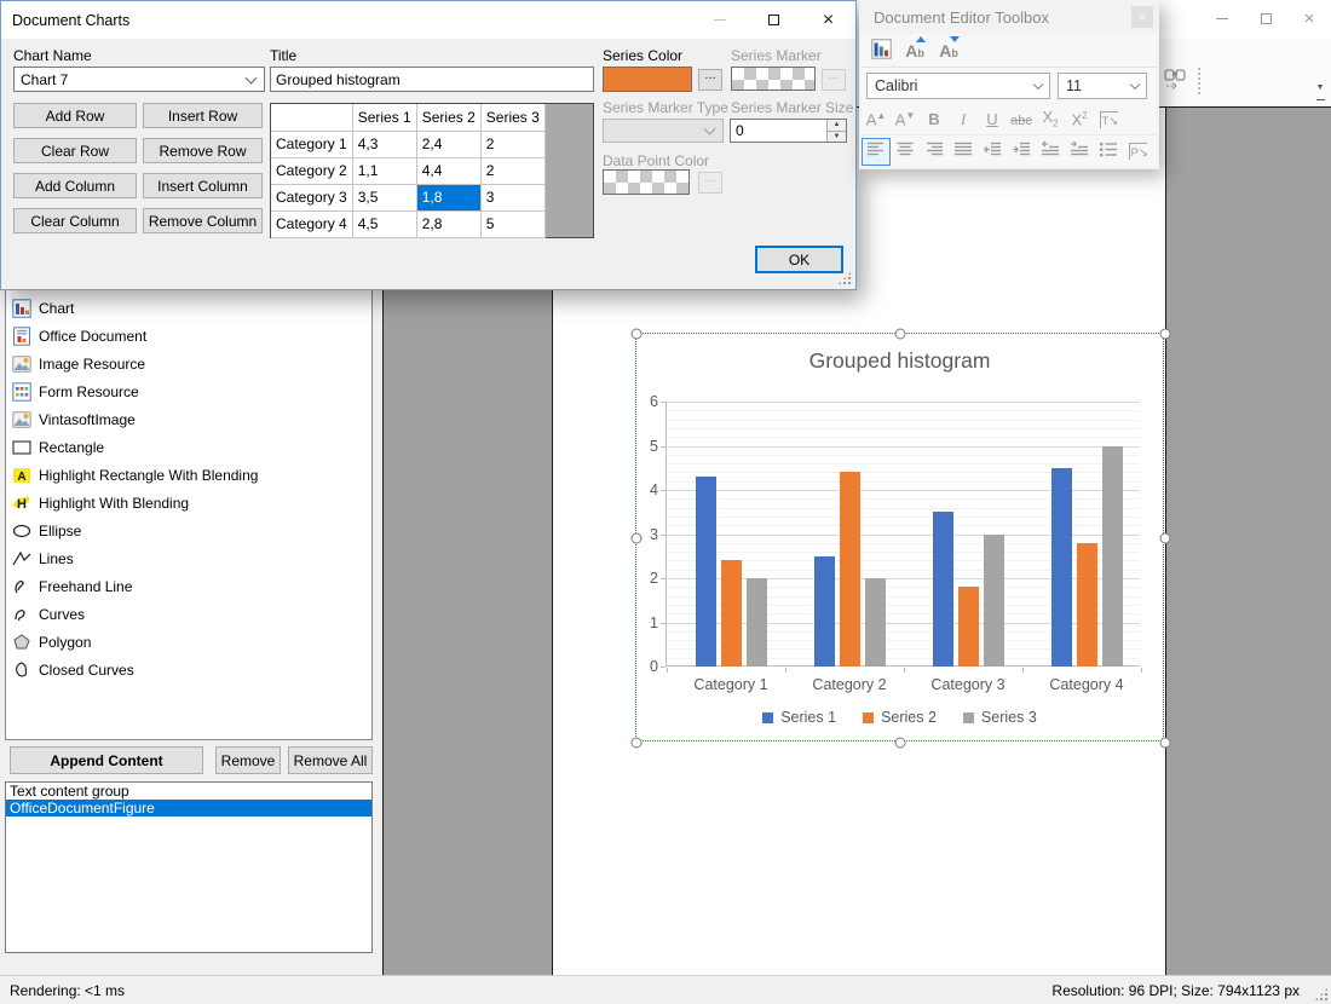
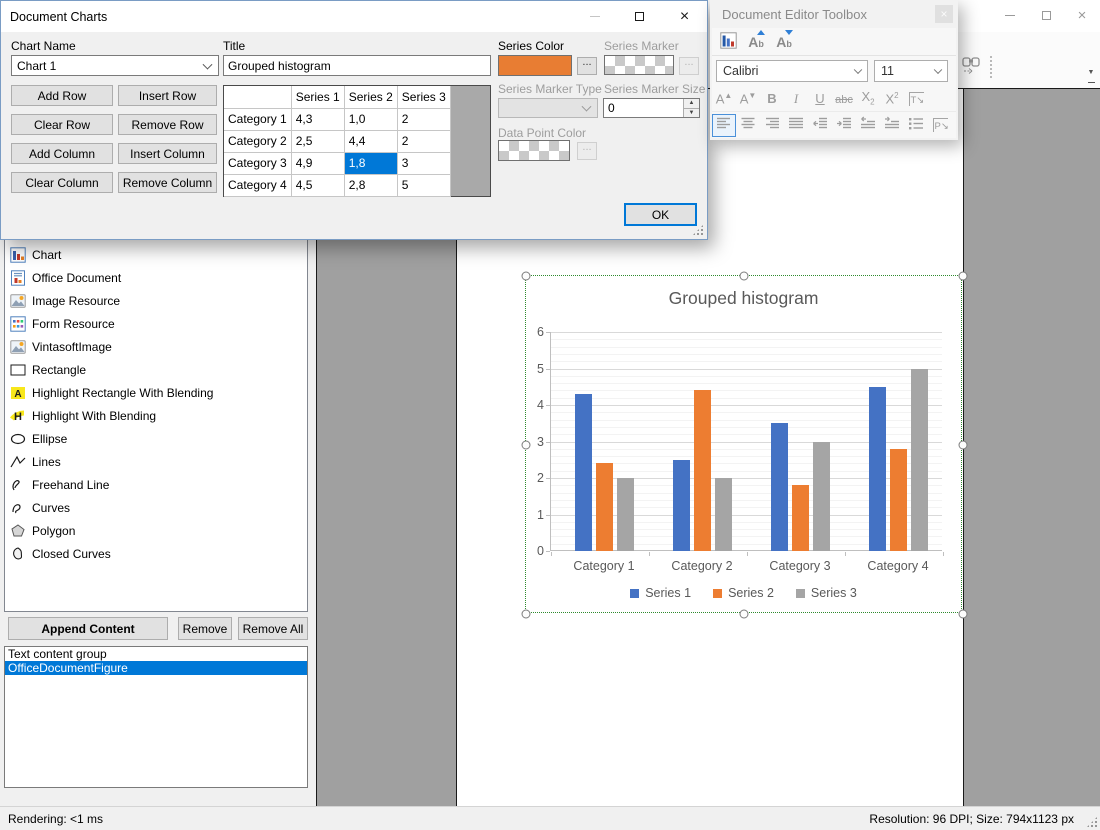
  ×
  Chart
  Office Document
  Image Resource
  Form Resource
  VintasoftImage
  Rectangle
  A
  Highlight Rectangle With Blending
  H
  Highlight With Blending
  Ellipse
  Lines
  Freehand Line
  Curves
  Polygon
  Closed Curves
  Append Content
  Remove
  Remove All
  Text content group
  OfficeDocumentFigure
  Grouped histogram
  0
  1
  2
  3
  4
  5
  6
  Category 1
  Category 2
  Category 3
  Category 4
  Series 1
  Series 2
  Series 3
  Rendering: <1 ms
  Resolution: 96 DPI; Size: 794x1123 px
  Document Charts
  ×
  Chart Name
- Chart 7
+ Chart 1
  Title
  Grouped histogram
  Series Color
  ...
  Series Marker
  ...
  Series Marker Type
  Series Marker Size
  0
  Data Point Color
  ...
  Add Row
  Insert Row
  Clear Row
  Remove Row
  Add Column
  Insert Column
  Clear Column
  Remove Column
  	Series 1	Series 2	Series 3
- Category 1	4,3	2,4	2
+ Category 1	4,3	1,0	2
- Category 2	1,1	4,4	2
+ Category 2	2,5	4,4	2
- Category 3	3,5	1,8	3
+ Category 3	4,9	1,8	3
  Category 4	4,5	2,8	5
  OK
  Document Editor Toolbox
  Ab
  Ab
  Calibri
  11
  A▲
  A▼
  B
  I
  U
  abc
  X2
  X2
  T↘
  P↘
